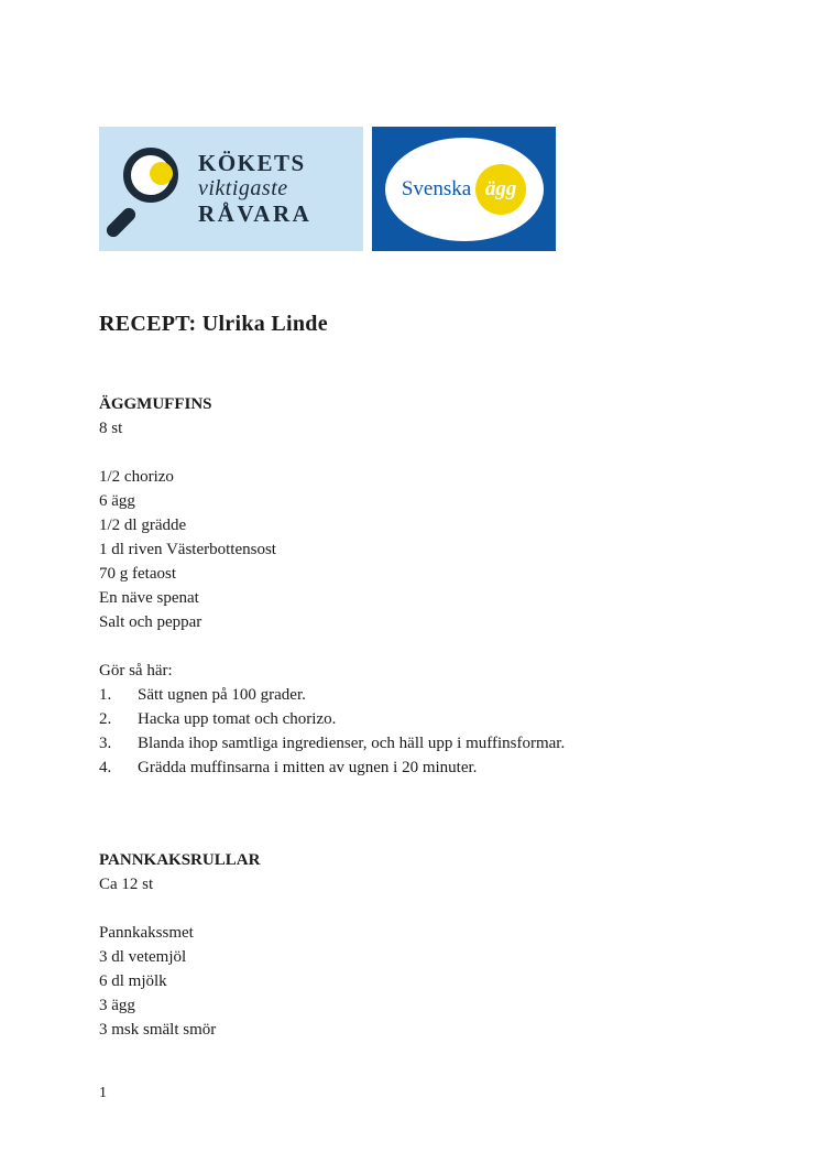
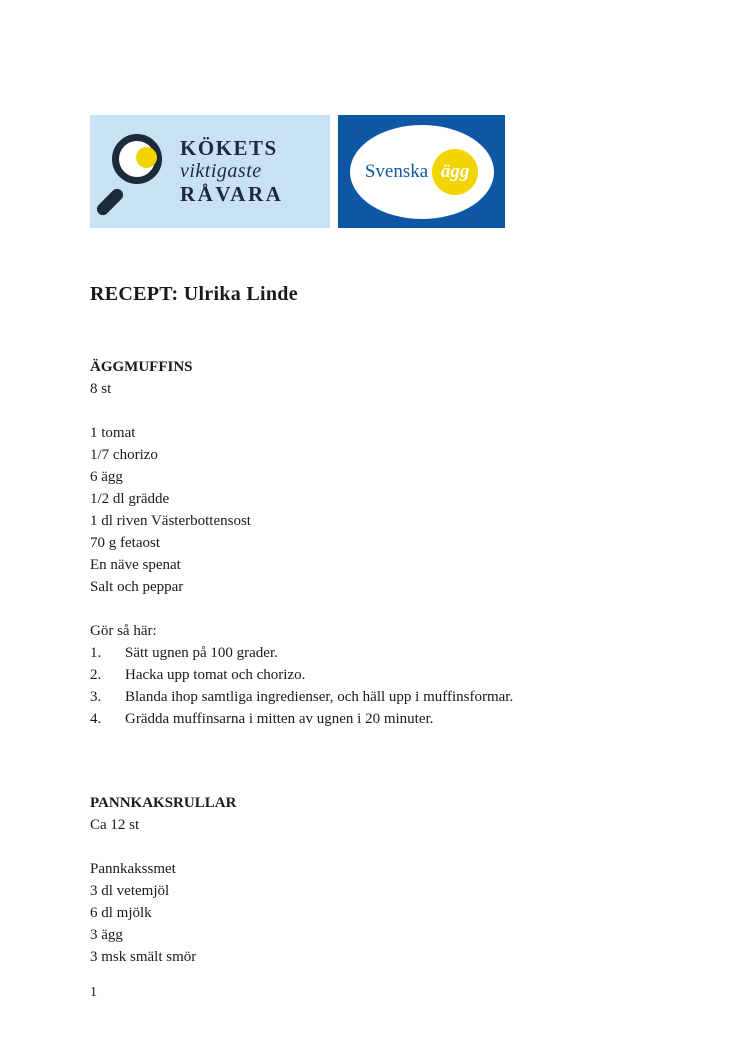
  KÖKETS
  viktigaste
  RÅVARA
  Svenska
  ägg
  RECEPT: Ulrika Linde
  ÄGGMUFFINS
  8 st
+ 1 tomat
- 1/2 chorizo
+ 1/7 chorizo
  6 ägg
  1/2 dl grädde
  1 dl riven Västerbottensost
  70 g fetaost
  En näve spenat
  Salt och peppar
  Gör så här:
  1.
  Sätt ugnen på 100 grader.
  2.
  Hacka upp tomat och chorizo.
  3.
  Blanda ihop samtliga ingredienser, och häll upp i muffinsformar.
  4.
  Grädda muffinsarna i mitten av ugnen i 20 minuter.
  PANNKAKSRULLAR
  Ca 12 st
  Pannkakssmet
  3 dl vetemjöl
  6 dl mjölk
  3 ägg
  3 msk smält smör
  1
